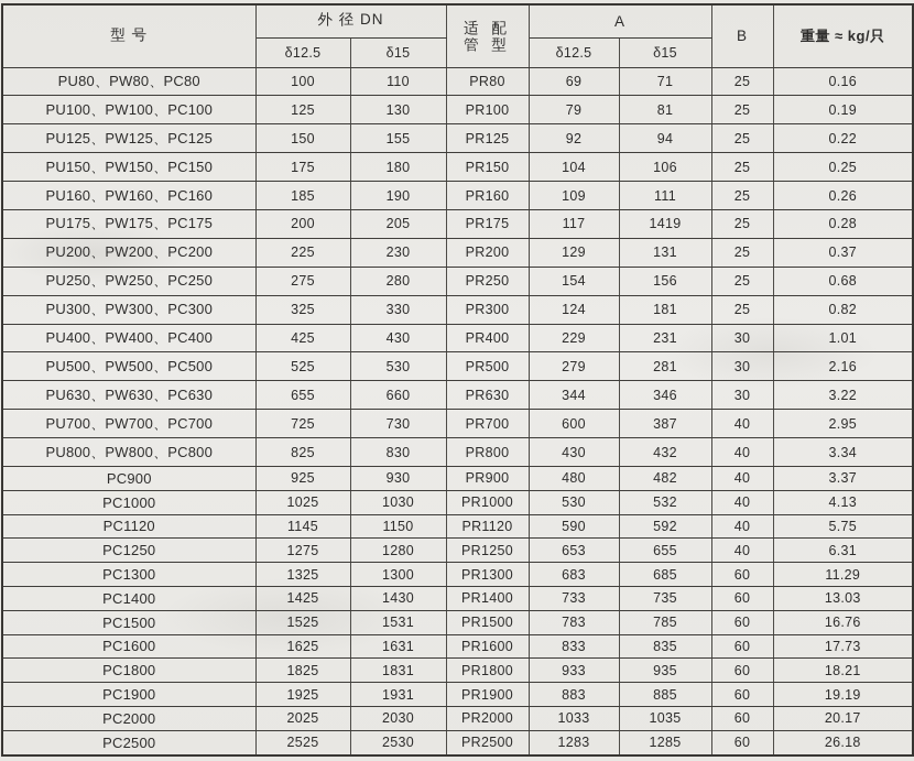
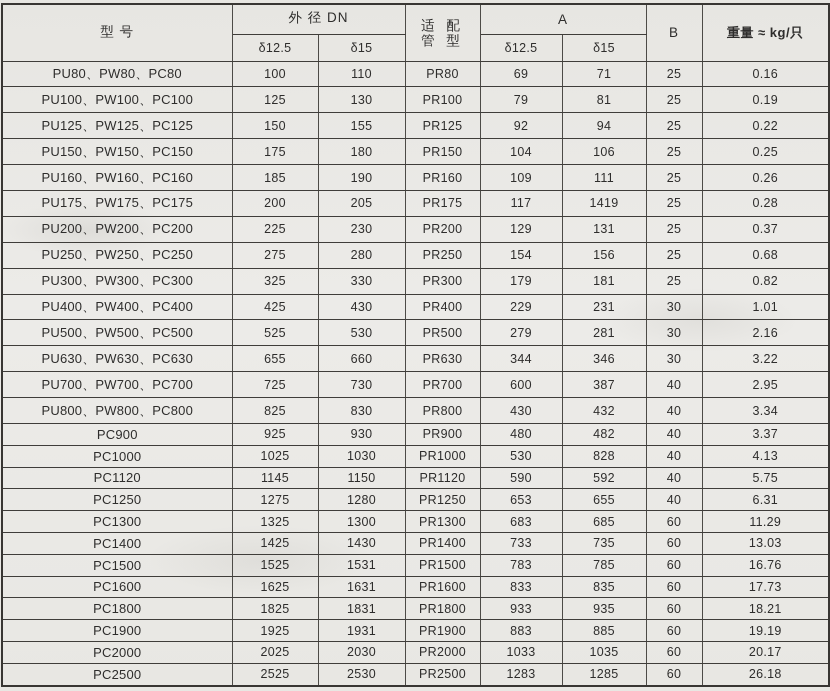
  型 号	外 径 DN	适 配 管 型	A	B	重量 ≈ kg/只
  δ12.5	δ15	δ12.5	δ15
  PU80、PW80、PC80	100	110	PR80	69	71	25	0.16
  PU100、PW100、PC100	125	130	PR100	79	81	25	0.19
  PU125、PW125、PC125	150	155	PR125	92	94	25	0.22
  PU150、PW150、PC150	175	180	PR150	104	106	25	0.25
  PU160、PW160、PC160	185	190	PR160	109	111	25	0.26
  PU175、PW175、PC175	200	205	PR175	117	1419	25	0.28
  PU200、PW200、PC200	225	230	PR200	129	131	25	0.37
  PU250、PW250、PC250	275	280	PR250	154	156	25	0.68
- PU300、PW300、PC300	325	330	PR300	124	181	25	0.82
+ PU300、PW300、PC300	325	330	PR300	179	181	25	0.82
  PU400、PW400、PC400	425	430	PR400	229	231	30	1.01
  PU500、PW500、PC500	525	530	PR500	279	281	30	2.16
  PU630、PW630、PC630	655	660	PR630	344	346	30	3.22
  PU700、PW700、PC700	725	730	PR700	600	387	40	2.95
  PU800、PW800、PC800	825	830	PR800	430	432	40	3.34
  PC900	925	930	PR900	480	482	40	3.37
- PC1000	1025	1030	PR1000	530	532	40	4.13
+ PC1000	1025	1030	PR1000	530	828	40	4.13
  PC1120	1145	1150	PR1120	590	592	40	5.75
  PC1250	1275	1280	PR1250	653	655	40	6.31
  PC1300	1325	1300	PR1300	683	685	60	11.29
  PC1400	1425	1430	PR1400	733	735	60	13.03
  PC1500	1525	1531	PR1500	783	785	60	16.76
  PC1600	1625	1631	PR1600	833	835	60	17.73
  PC1800	1825	1831	PR1800	933	935	60	18.21
  PC1900	1925	1931	PR1900	883	885	60	19.19
  PC2000	2025	2030	PR2000	1033	1035	60	20.17
  PC2500	2525	2530	PR2500	1283	1285	60	26.18
